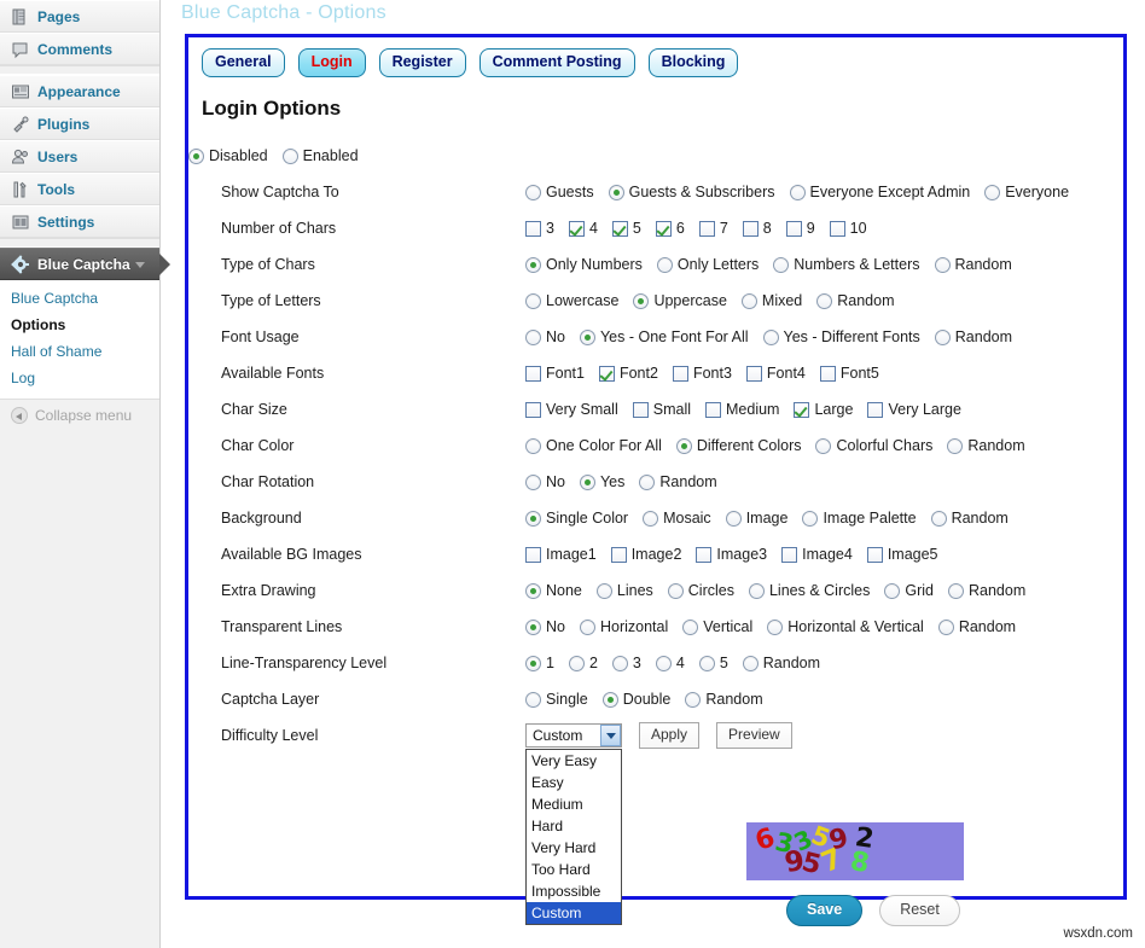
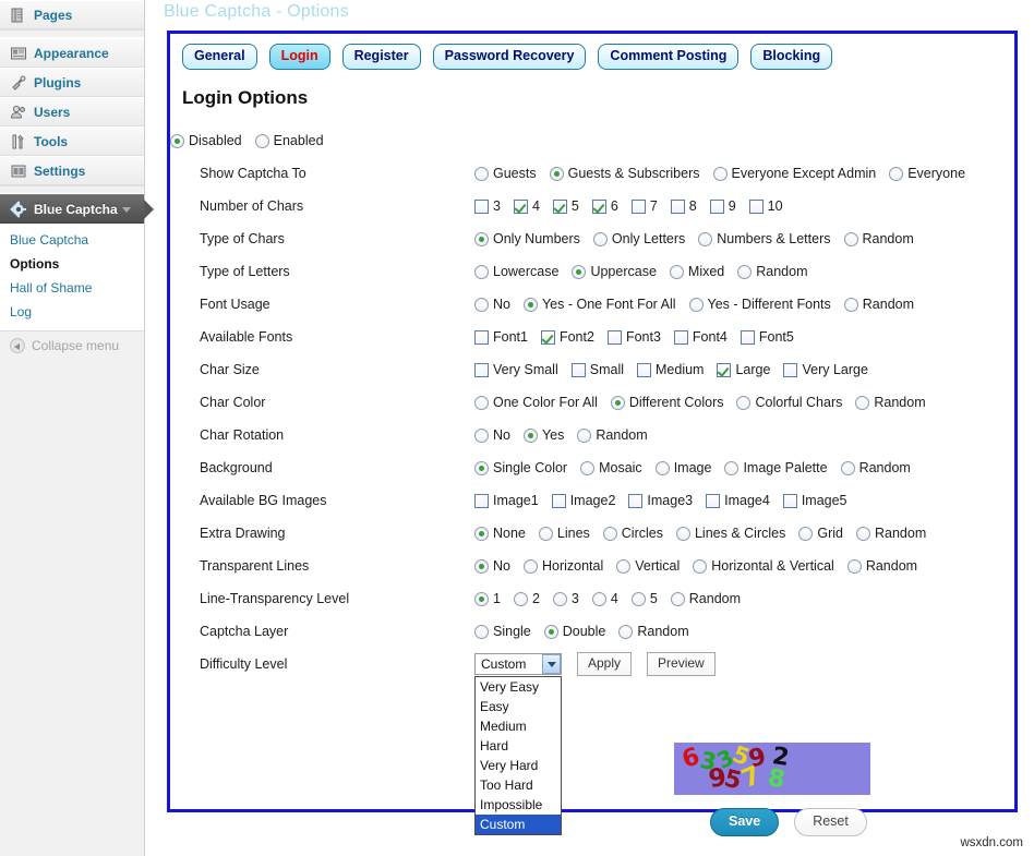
  Pages
- Comments
  Appearance
  Plugins
  Users
  Tools
  Settings
  Blue Captcha
  Blue Captcha
  Options
  Hall of Shame
  Log
  Collapse menu
  Blue Captcha - Options
  General
  Login
  Register
+ Password Recovery
  Comment Posting
  Blocking
  Login Options
  Disabled
  Enabled
  Show Captcha To
  Guests
  Guests & Subscribers
  Everyone Except Admin
  Everyone
  Number of Chars
  3
  4
  5
  6
  7
  8
  9
  10
  Type of Chars
  Only Numbers
  Only Letters
  Numbers & Letters
  Random
  Type of Letters
  Lowercase
  Uppercase
  Mixed
  Random
  Font Usage
  No
  Yes - One Font For All
  Yes - Different Fonts
  Random
  Available Fonts
  Font1
  Font2
  Font3
  Font4
  Font5
  Char Size
  Very Small
  Small
  Medium
  Large
  Very Large
  Char Color
  One Color For All
  Different Colors
  Colorful Chars
  Random
  Char Rotation
  No
  Yes
  Random
  Background
  Single Color
  Mosaic
  Image
  Image Palette
  Random
  Available BG Images
  Image1
  Image2
  Image3
  Image4
  Image5
  Extra Drawing
  None
  Lines
  Circles
  Lines & Circles
  Grid
  Random
  Transparent Lines
  No
  Horizontal
  Vertical
  Horizontal & Vertical
  Random
  Line-Transparency Level
  1
  2
  3
  4
  5
  Random
  Captcha Layer
  Single
  Double
  Random
  Difficulty Level
  Custom
  Very Easy
  Easy
  Medium
  Hard
  Very Hard
  Too Hard
  Impossible
  Custom
  Apply
  Preview
  Save
  Reset
  wsxdn.com
